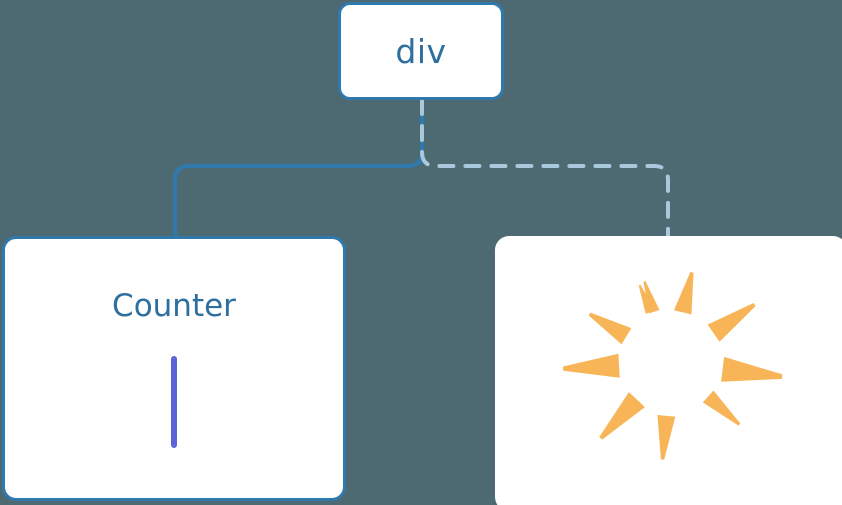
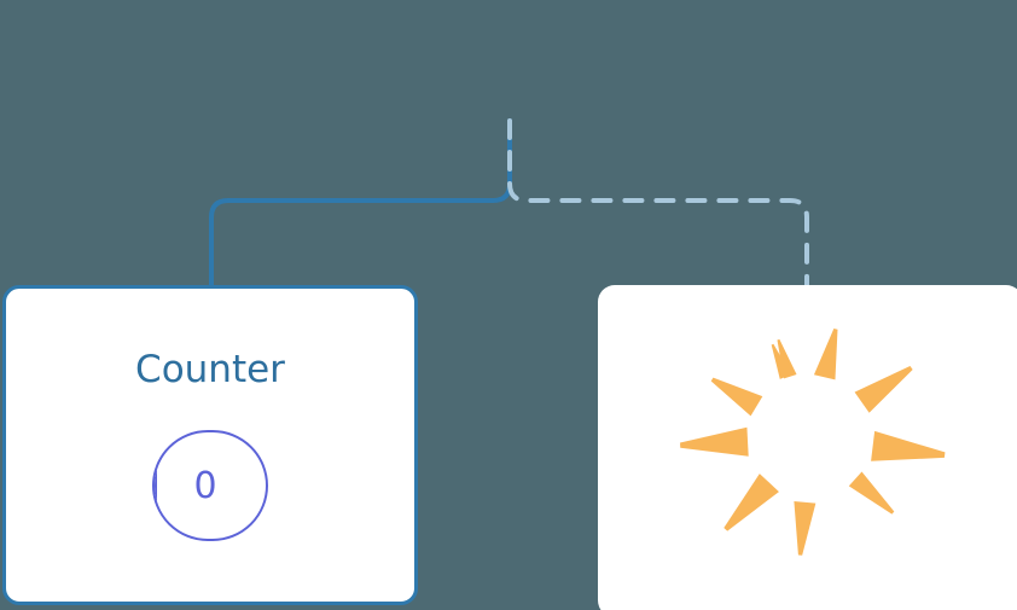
- div
  Counter
+ 0
